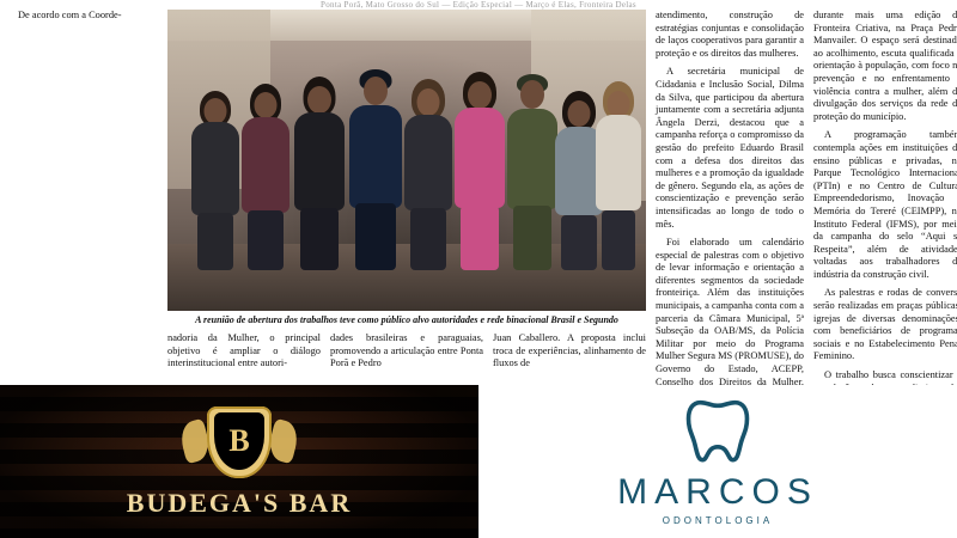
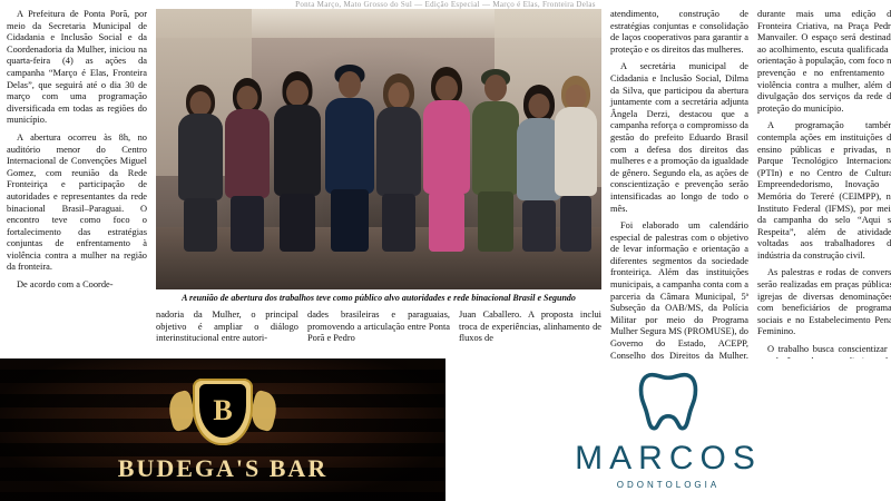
- Ponta Porã, Mato Grosso do Sul — Edição Especial — Março é Elas, Fronteira Delas
+ Ponta Março, Mato Grosso do Sul — Edição Especial — Março é Elas, Fronteira Delas
+ A Prefeitura de Ponta Porã, por meio da Secretaria Municipal de Cidadania e Inclusão Social e da Coordenadoria da Mulher, iniciou na quarta-feira (4) as ações da campanha “Março é Elas, Fronteira Delas”, que seguirá até o dia 30 de março com uma programação diversificada em todas as regiões do município.
+ A abertura ocorreu às 8h, no auditório menor do Centro Internacional de Convenções Miguel Gomez, com reunião da Rede Fronteiriça e participação de autoridades e representantes da rede binacional Brasil–Paraguai. O encontro teve como foco o fortalecimento das estratégias conjuntas de enfrentamento à violência contra a mulher na região da fronteira.
  De acordo com a Coorde-
  A reunião de abertura dos trabalhos teve como público alvo autoridades e rede binacional Brasil e Segundo
  nadoria da Mulher, o principal objetivo é ampliar o diálogo interinstitucional entre autori-
  dades brasileiras e paraguaias, promovendo a articulação entre Ponta Porã e Pedro
  Juan Caballero. A proposta inclui troca de experiências, alinhamento de fluxos de
  atendimento, construção de estratégias conjuntas e consolidação de laços cooperativos para garantir a proteção e os direitos das mulheres.
  A secretária municipal de Cidadania e Inclusão Social, Dilma da Silva, que participou da abertura juntamente com a secretária adjunta Ângela Derzi, destacou que a campanha reforça o compromisso da gestão do prefeito Eduardo Brasil com a defesa dos direitos das mulheres e a promoção da igualdade de gênero. Segundo ela, as ações de conscientização e prevenção serão intensificadas ao longo de todo o mês.
  Foi elaborado um calendário especial de palestras com o objetivo de levar informação e orientação a diferentes segmentos da sociedade fronteiriça. Além das instituições municipais, a campanha conta com a parceria da Câmara Municipal, 5ª Subseção da OAB/MS, da Polícia Militar por meio do Programa Mulher Segura MS (PROMUSE), do Governo do Estado, ACEPP, Conselho dos Direitos da Mulher,
  durante mais uma edição d Fronteira Criativa, na Praça Pedr Manvailer. O espaço será destinad ao acolhimento, escuta qualificada orientação à população, com foco n prevenção e no enfrentamento violência contra a mulher, além d divulgação dos serviços da rede d proteção do município.
  A programação també contempla ações em instituições d ensino públicas e privadas, n Parque Tecnológico Internacion (PTIn) e no Centro de Cultur Empreendedorismo, Inovação Memória do Tereré (CEIMPP), n Instituto Federal (IFMS), por mei da campanha do selo “Aqui s Respeita”, além de atividade voltadas aos trabalhadores d indústria da construção civil.
  As palestras e rodas de convers serão realizadas em praças pública igrejas de diversas denominaçõe com beneficiários de programa sociais e no Estabelecimento Pen Feminino.
  B
  BUDEGA'S BAR
  MARCOS
  ODONTOLOGIA
